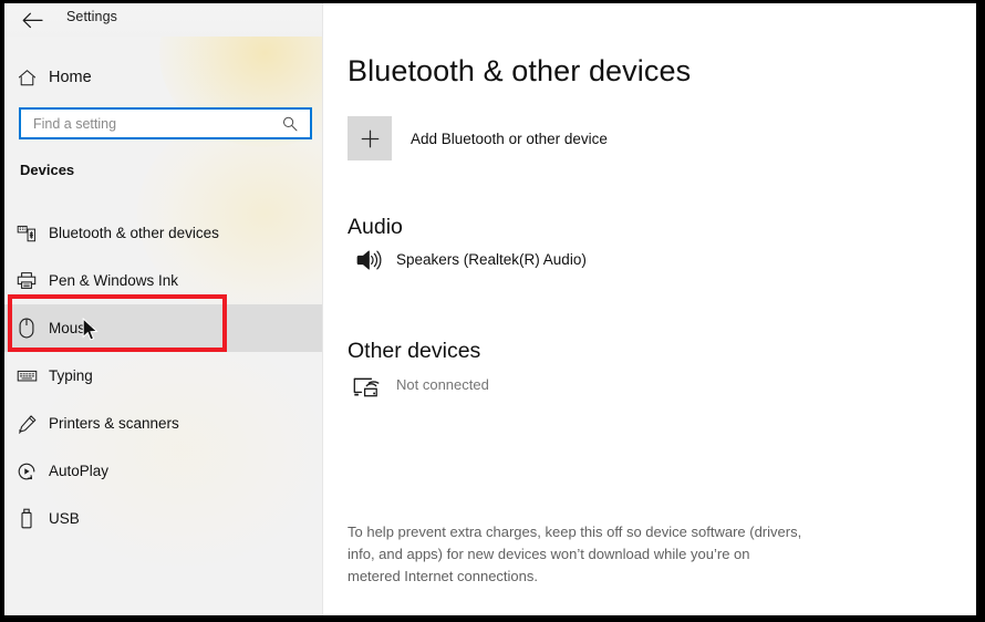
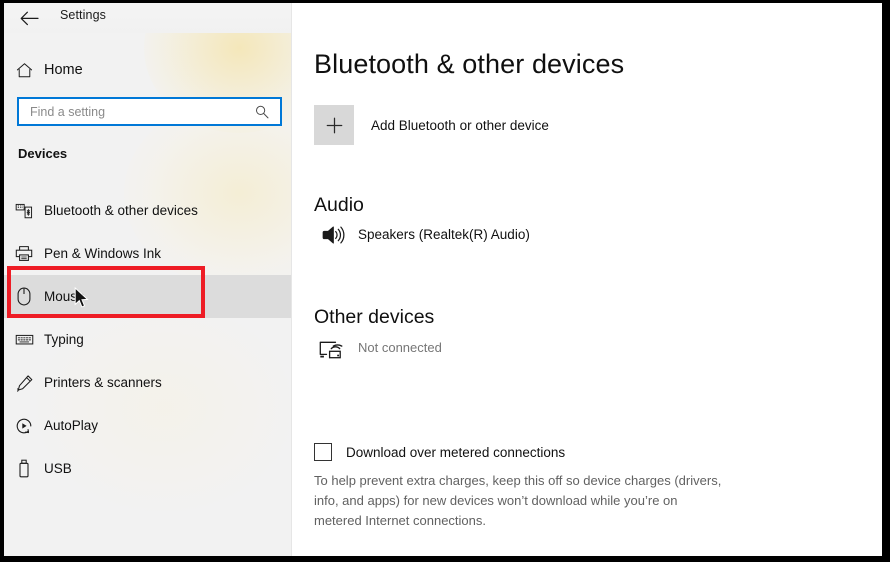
  Settings
  Home
  Find a setting
  Devices
  Bluetooth & other devices
  Pen & Windows Ink
  Mous
  Typing
  Printers & scanners
  AutoPlay
  USB
  Bluetooth & other devices
  Add Bluetooth or other device
  Audio
  Speakers (Realtek(R) Audio)
  Other devices
  Not connected
+ Download over metered connections
- To help prevent extra charges, keep this off so device software (drivers, info, and apps) for new devices won’t download while you’re on metered Internet connections.
+ To help prevent extra charges, keep this off so device charges (drivers, info, and apps) for new devices won’t download while you’re on metered Internet connections.
